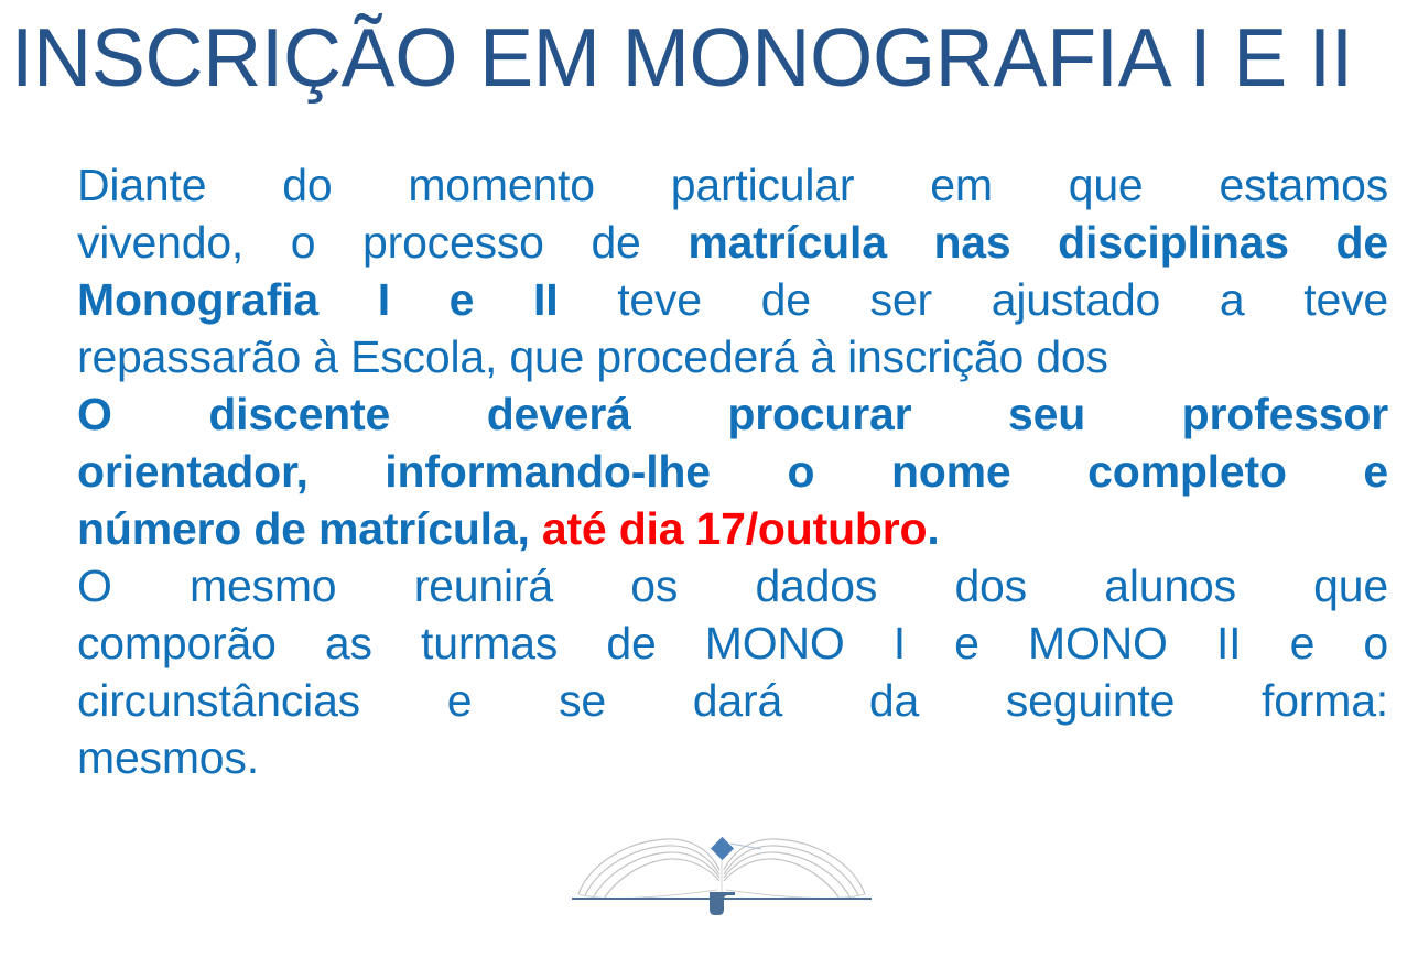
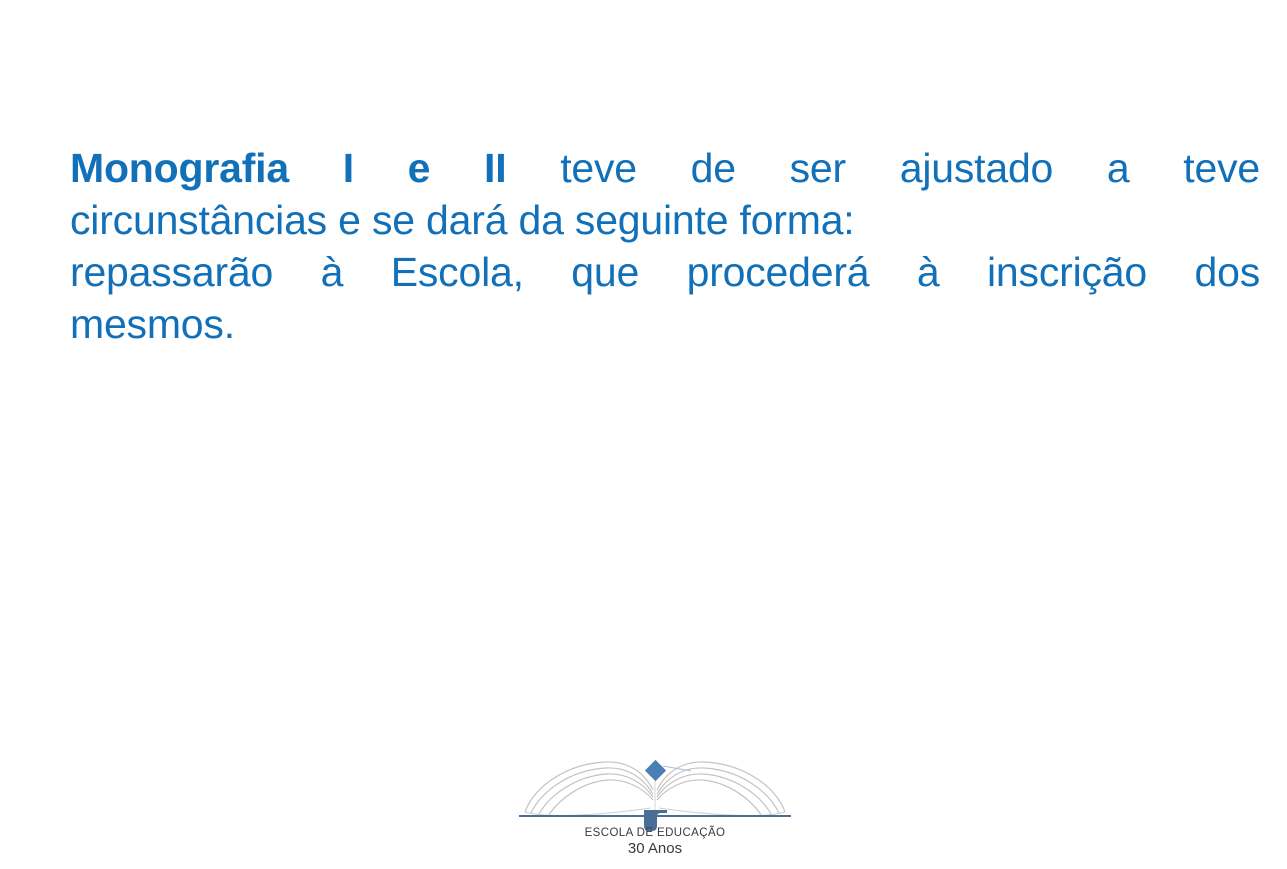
- INSCRIÇÃO EM MONOGRAFIA I E II
- Diante do momento particular em que estamos
- vivendo, o processo de matrícula nas disciplinas de
  Monografia I e II teve de ser ajustado a teve
- repassarão à Escola, que procederá à inscrição dos
+ circunstâncias e se dará da seguinte forma:
- O discente deverá procurar seu professor
- orientador, informando-lhe o nome completo e
- número de matrícula, até dia 17/outubro.
- O mesmo reunirá os dados dos alunos que
- comporão as turmas de MONO I e MONO II e o
- circunstâncias e se dará da seguinte forma:
+ repassarão à Escola, que procederá à inscrição dos
  mesmos.
+ ESCOLA DE EDUCAÇÃO
+ 30 Anos
